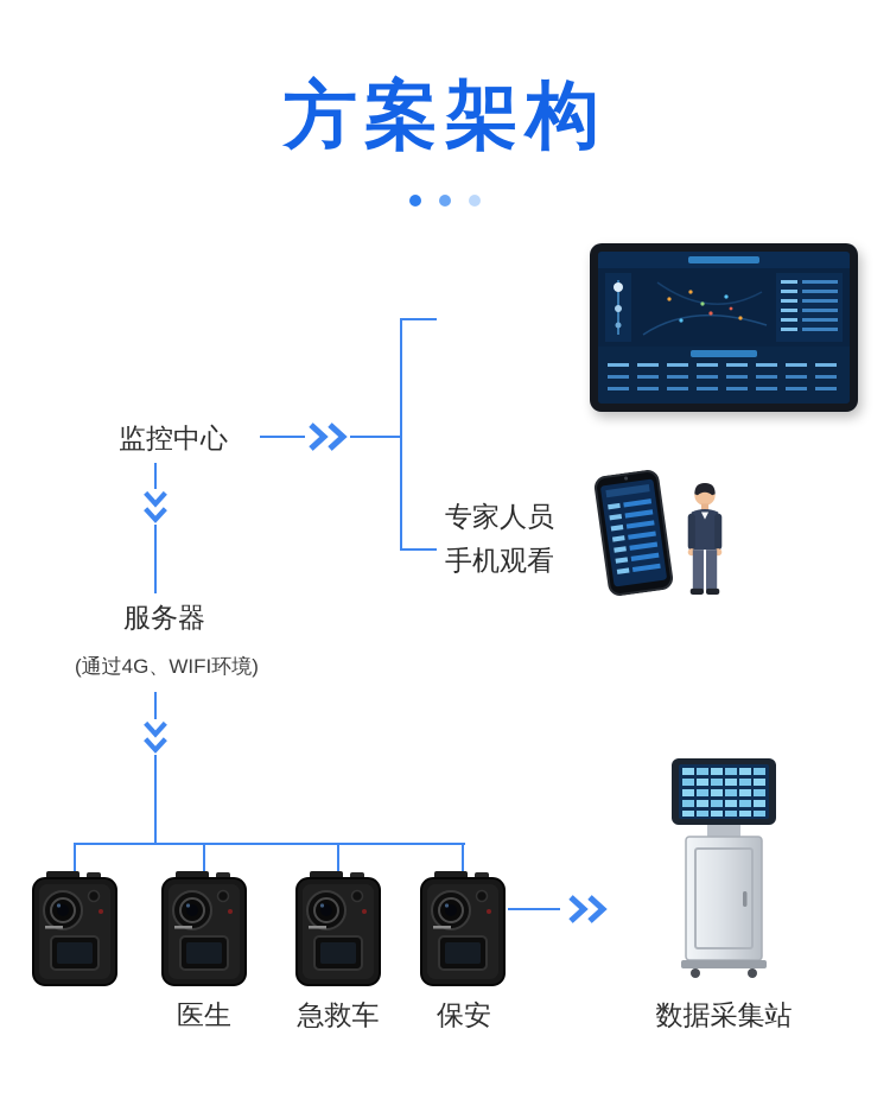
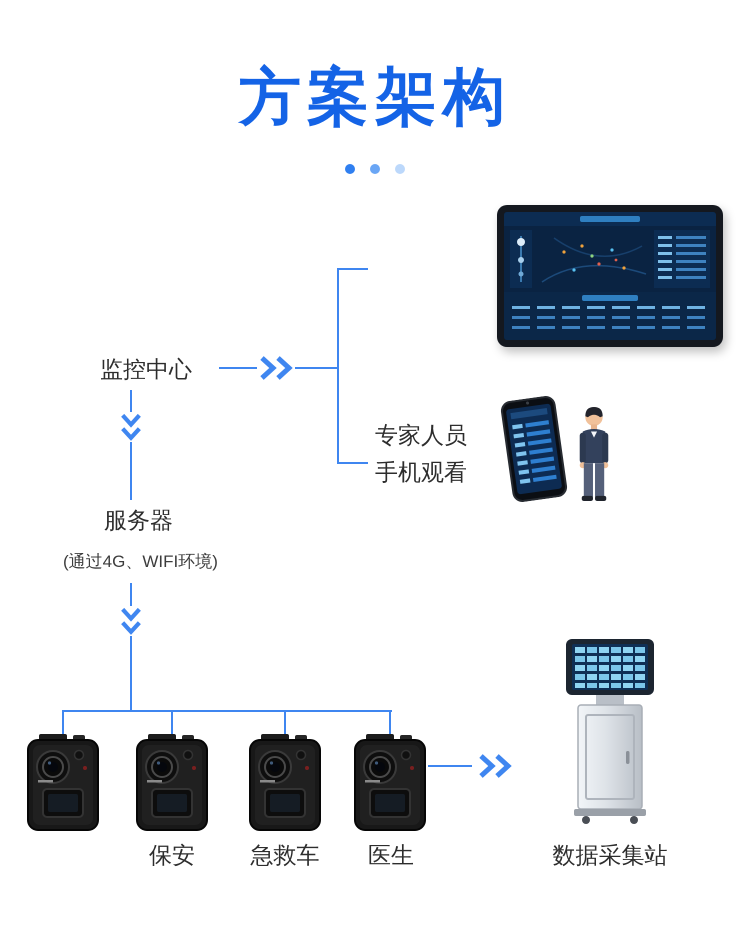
  方案架构
  监控中心
  专家人员
  手机观看
  服务器
  (通过4G、WIFI环境)
- 医生
+ 保安
  急救车
- 保安
+ 医生
  数据采集站
